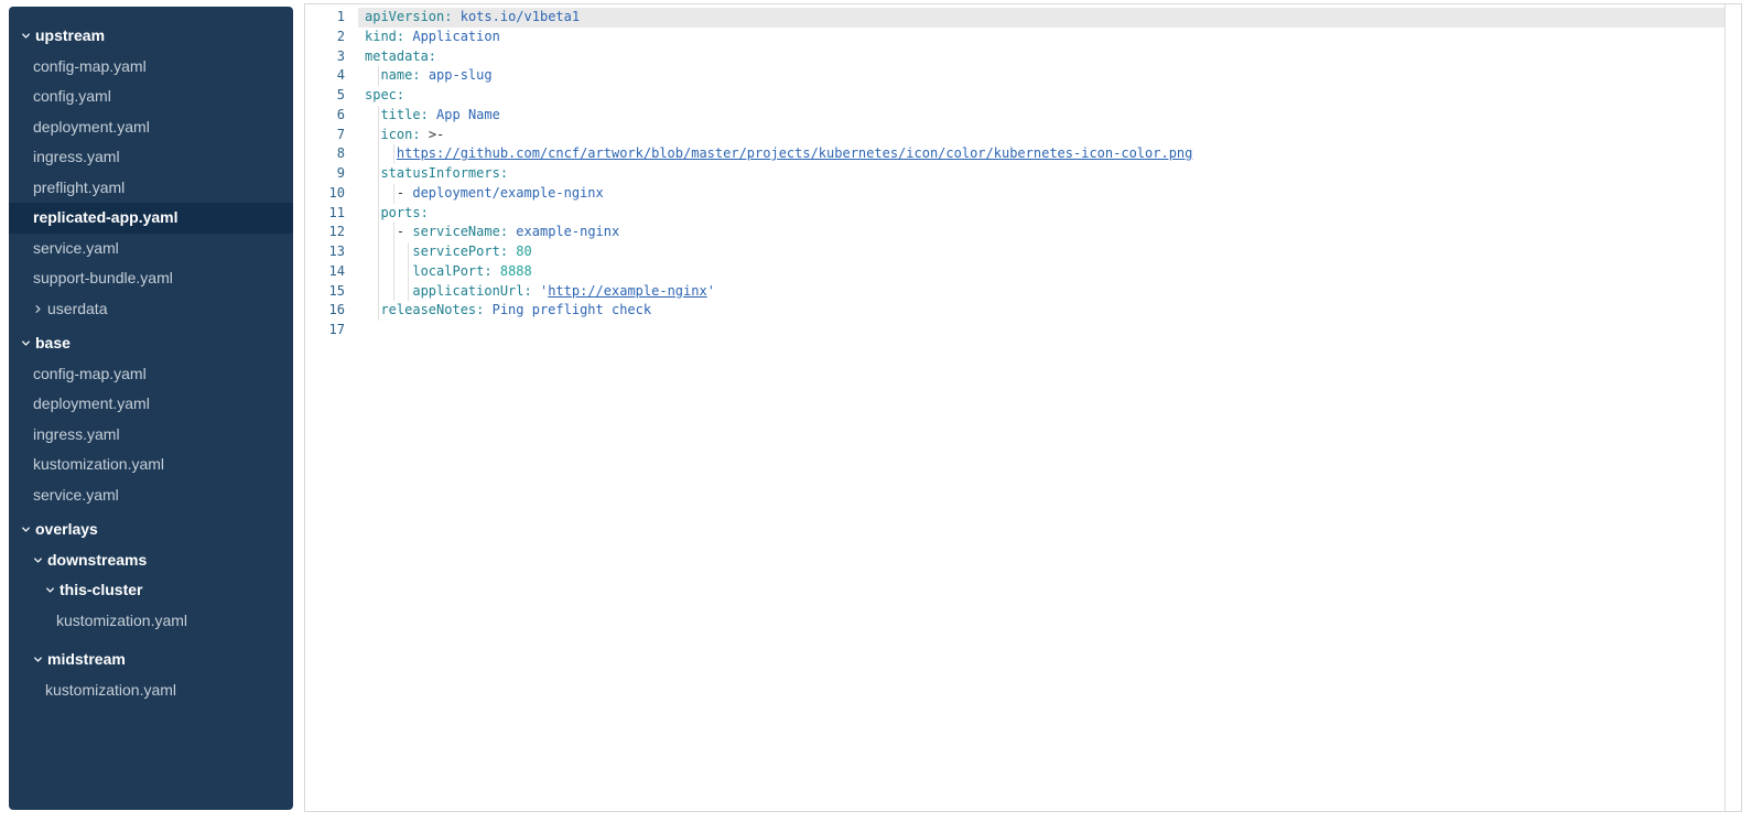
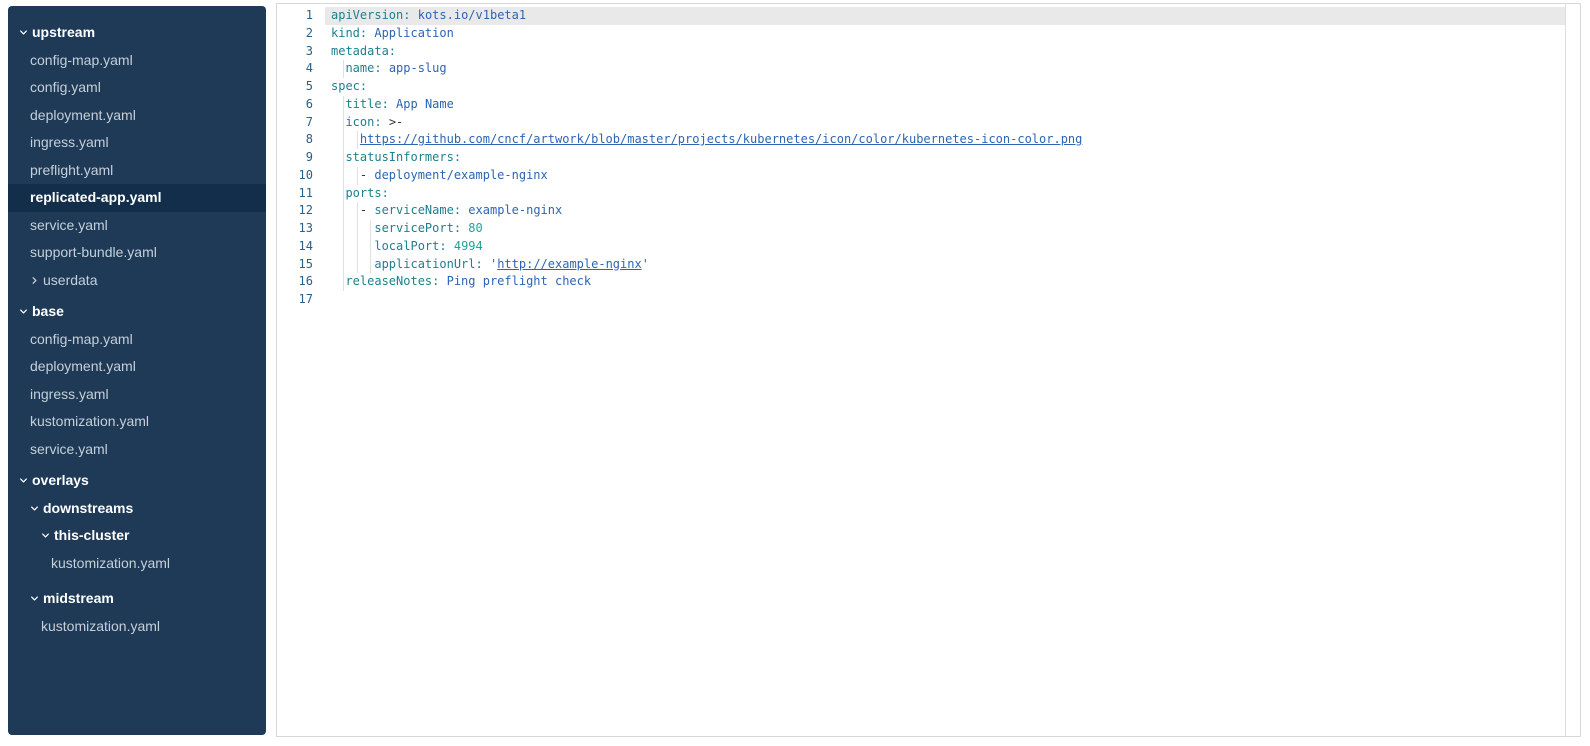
  upstream
  config-map.yaml
  config.yaml
  deployment.yaml
  ingress.yaml
  preflight.yaml
  replicated-app.yaml
  service.yaml
  support-bundle.yaml
  userdata
  base
  config-map.yaml
  deployment.yaml
  ingress.yaml
  kustomization.yaml
  service.yaml
  overlays
  downstreams
  this-cluster
  kustomization.yaml
  midstream
  kustomization.yaml
  1
  2
  3
  4
  5
  6
  7
  8
  9
  10
  11
  12
  13
  14
  15
  16
  17
  apiVersion: kots.io/v1beta1
  kind: Application
  metadata:
  name: app-slug
  spec:
  title: App Name
  icon: >-
  https://github.com/cncf/artwork/blob/master/projects/kubernetes/icon/color/kubernetes-icon-color.png
  statusInformers:
  - deployment/example-nginx
  ports:
  - serviceName: example-nginx
  servicePort: 80
- localPort: 8888
+ localPort: 4994
  applicationUrl: 'http://example-nginx'
  releaseNotes: Ping preflight check
